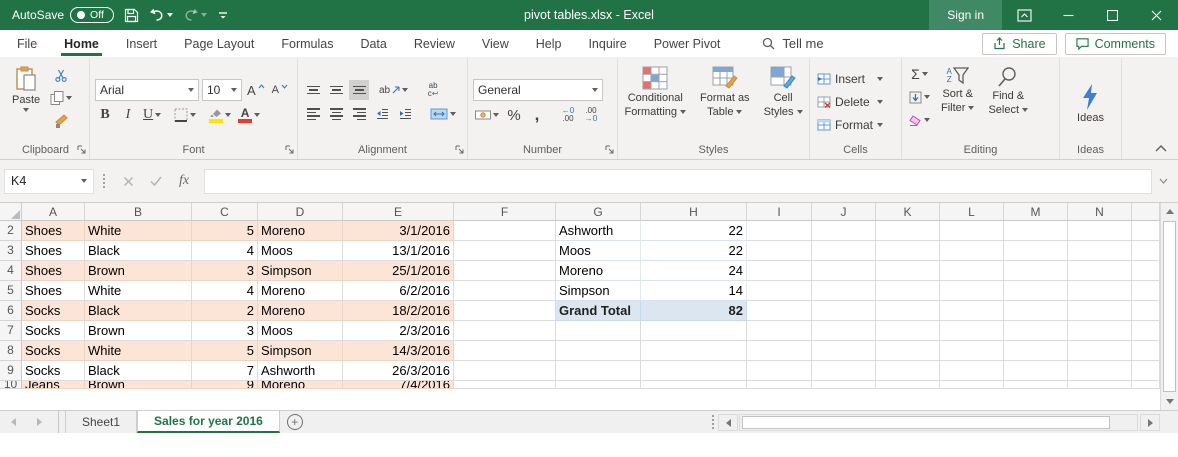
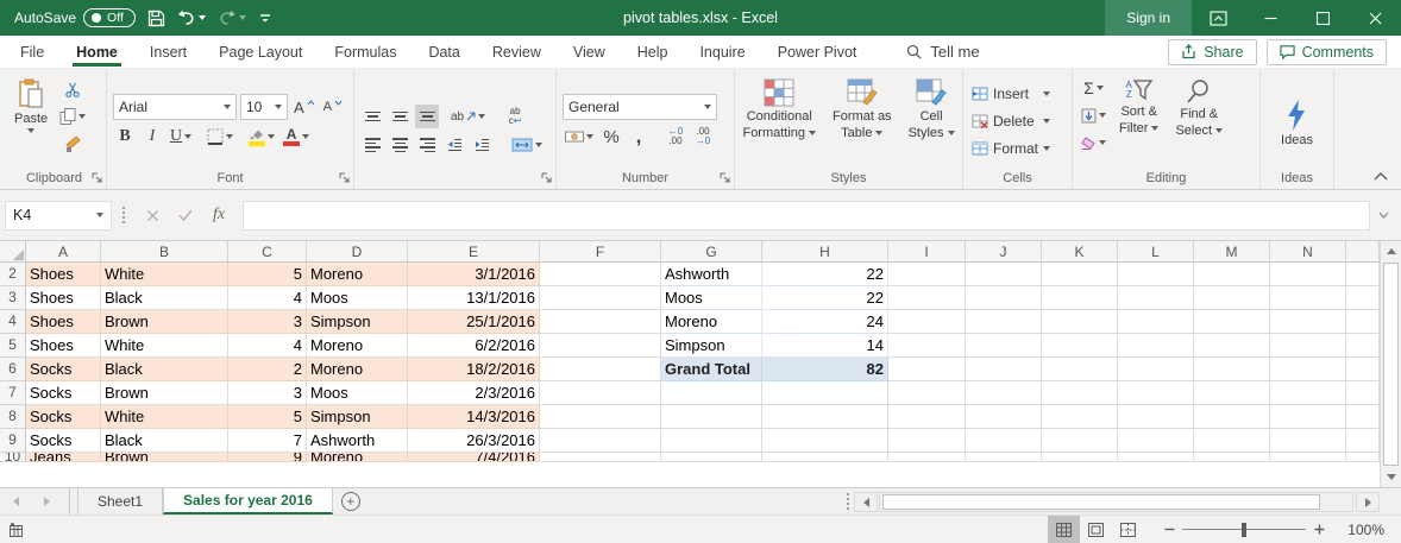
  AutoSave
  Off
  pivot tables.xlsx - Excel
  Sign in
  File
  Home
  Insert
  Page Layout
  Formulas
  Data
  Review
  View
  Help
  Inquire
  Power Pivot
  Tell me
  Share
  Comments
  Paste
  Clipboard
  Arial
  10
  A
  A
  B
  I
  U
  A
  Font
  ab
  ab
  c↩
- Alignment
  General
  %
  ,
  ←0
  .00
  .00
  →0
  Number
  Conditional
  Formatting
  Format as
  Table
  Cell
  Styles
  Styles
  Insert
  Delete
  Format
  Cells
  Σ
  A
  Z
  Sort &
  Filter
  Find &
  Select
  Editing
  Ideas
  Ideas
  K4
  fx
  A
  B
  C
  D
  E
  F
  G
  H
  I
  J
  K
  L
  M
  N
  2
  Shoes
  White
  5
  Moreno
  3/1/2016
  Ashworth
  22
  3
  Shoes
  Black
  4
  Moos
  13/1/2016
  Moos
  22
  4
  Shoes
  Brown
  3
  Simpson
  25/1/2016
  Moreno
  24
  5
  Shoes
  White
  4
  Moreno
  6/2/2016
  Simpson
  14
  6
  Socks
  Black
  2
  Moreno
  18/2/2016
  Grand Total
  82
  7
  Socks
  Brown
  3
  Moos
  2/3/2016
  8
  Socks
  White
  5
  Simpson
  14/3/2016
  9
  Socks
  Black
  7
  Ashworth
  26/3/2016
  10
  Jeans
  Brown
  9
  Moreno
  7/4/2016
  Sheet1
  Sales for year 2016
+ 100%
